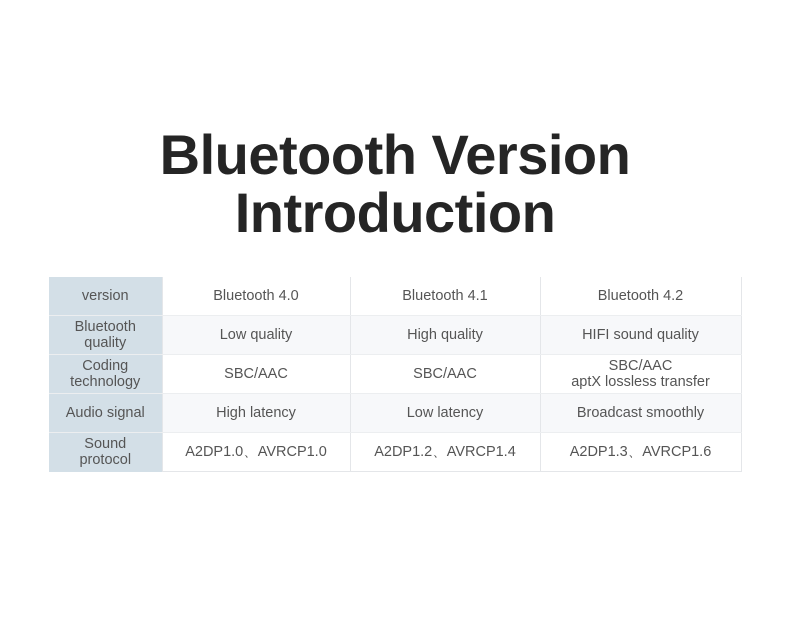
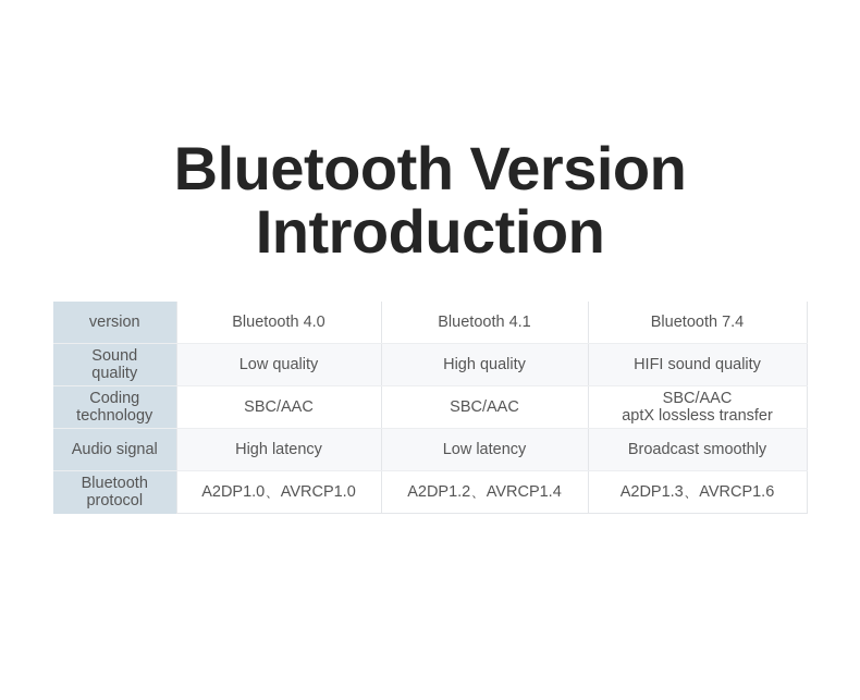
  Bluetooth Version
  Introduction
- version	Bluetooth 4.0	Bluetooth 4.1	Bluetooth 4.2
+ version	Bluetooth 4.0	Bluetooth 4.1	Bluetooth 7.4
- Bluetooth quality	Low quality	High quality	HIFI sound quality
+ Sound quality	Low quality	High quality	HIFI sound quality
  Coding technology	SBC/AAC	SBC/AAC	SBC/AAC aptX lossless transfer
  Audio signal	High latency	Low latency	Broadcast smoothly
- Sound protocol	A2DP1.0、AVRCP1.0	A2DP1.2、AVRCP1.4	A2DP1.3、AVRCP1.6
+ Bluetooth protocol	A2DP1.0、AVRCP1.0	A2DP1.2、AVRCP1.4	A2DP1.3、AVRCP1.6
